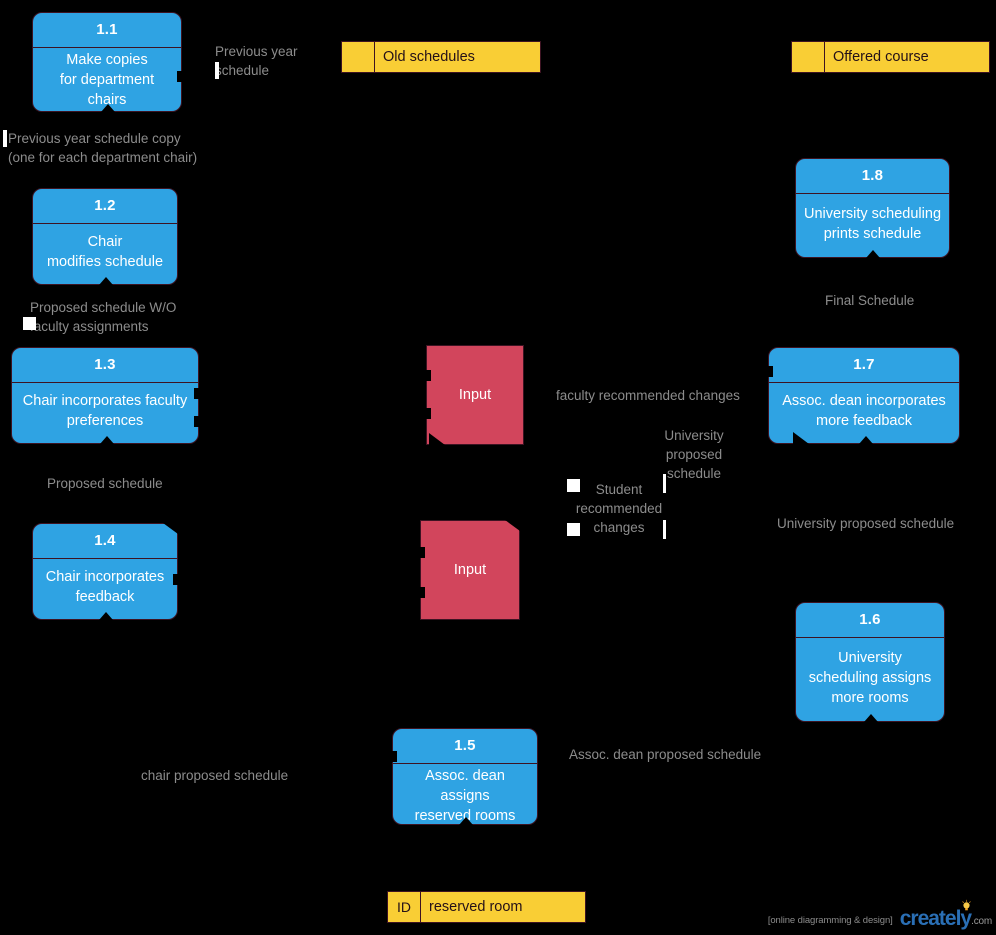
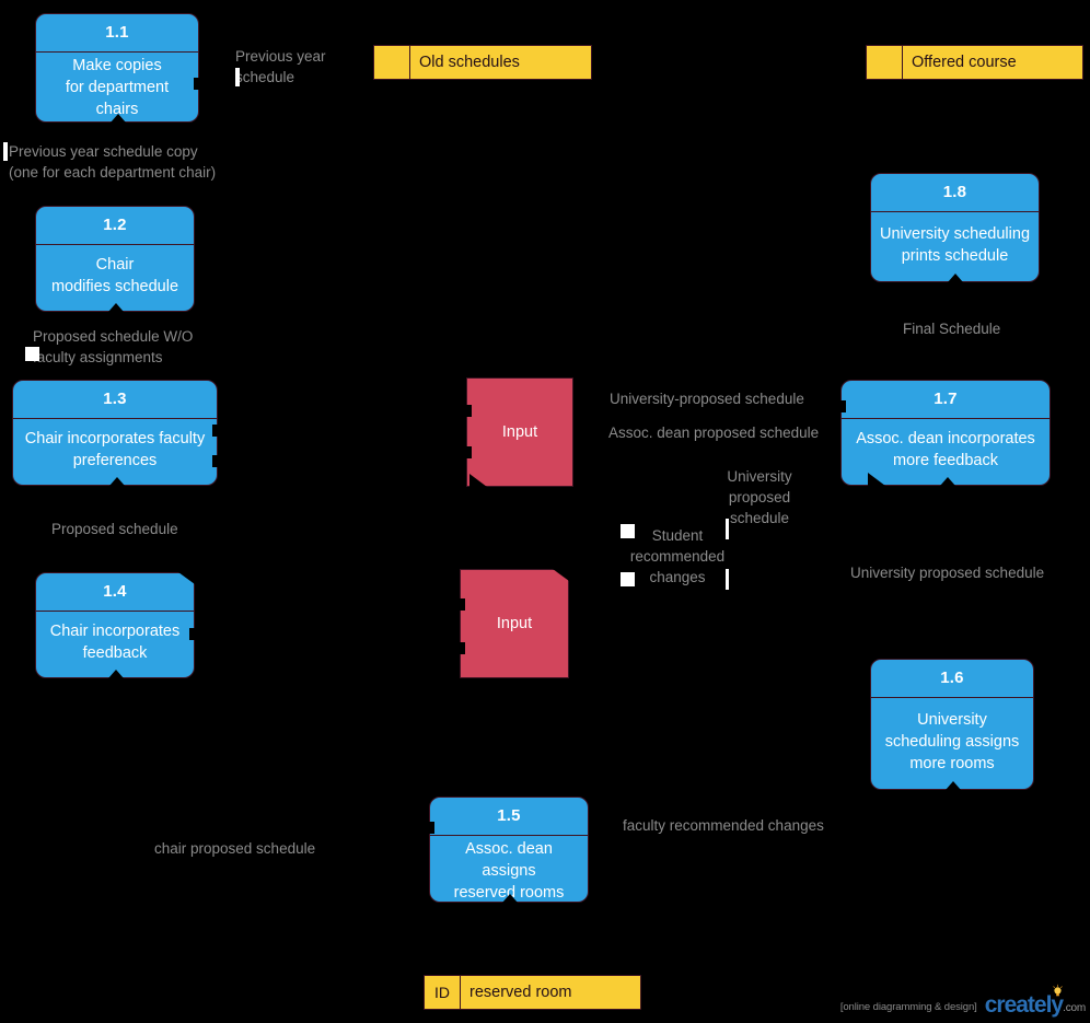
  1.1
  Make copies
  for department chairs
  1.2
  Chair
  modifies schedule
  1.3
  Chair incorporates faculty
  preferences
  1.4
  Chair incorporates
  feedback
  1.5
  Assoc. dean assigns
  reserved rooms
  1.6
  University
  scheduling assigns
  more rooms
  1.7
  Assoc. dean incorporates
  more feedback
  1.8
  University scheduling
  prints schedule
  Old schedules
  Offered course
  ID
  reserved room
  Input
  Input
  Previous year
  chedule
  Previous year schedule copy
  (one for each department chair)
  Proposed schedule W/O
  aculty assignments
  Proposed schedule
  chair proposed schedule
+ University-proposed schedule
- faculty recommended changes
+ Assoc. dean proposed schedule
  University
  proposed
  schedule
  Student
  recommended
  changes
  Final Schedule
  University proposed schedule
- Assoc. dean proposed schedule
+ faculty recommended changes
  [online diagramming & design]
  creately
  .com
